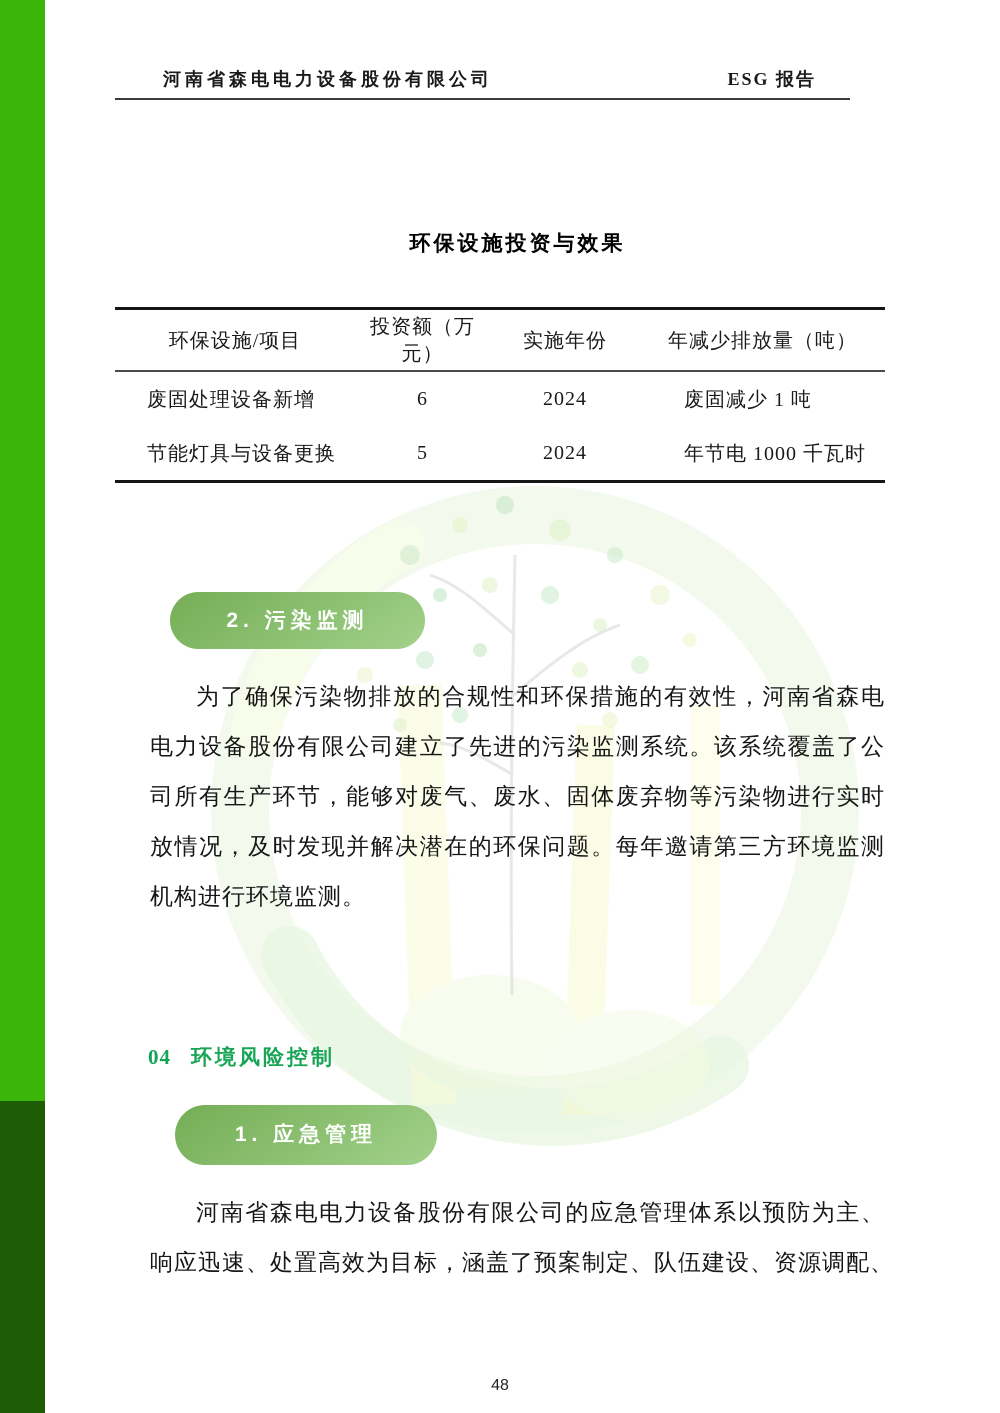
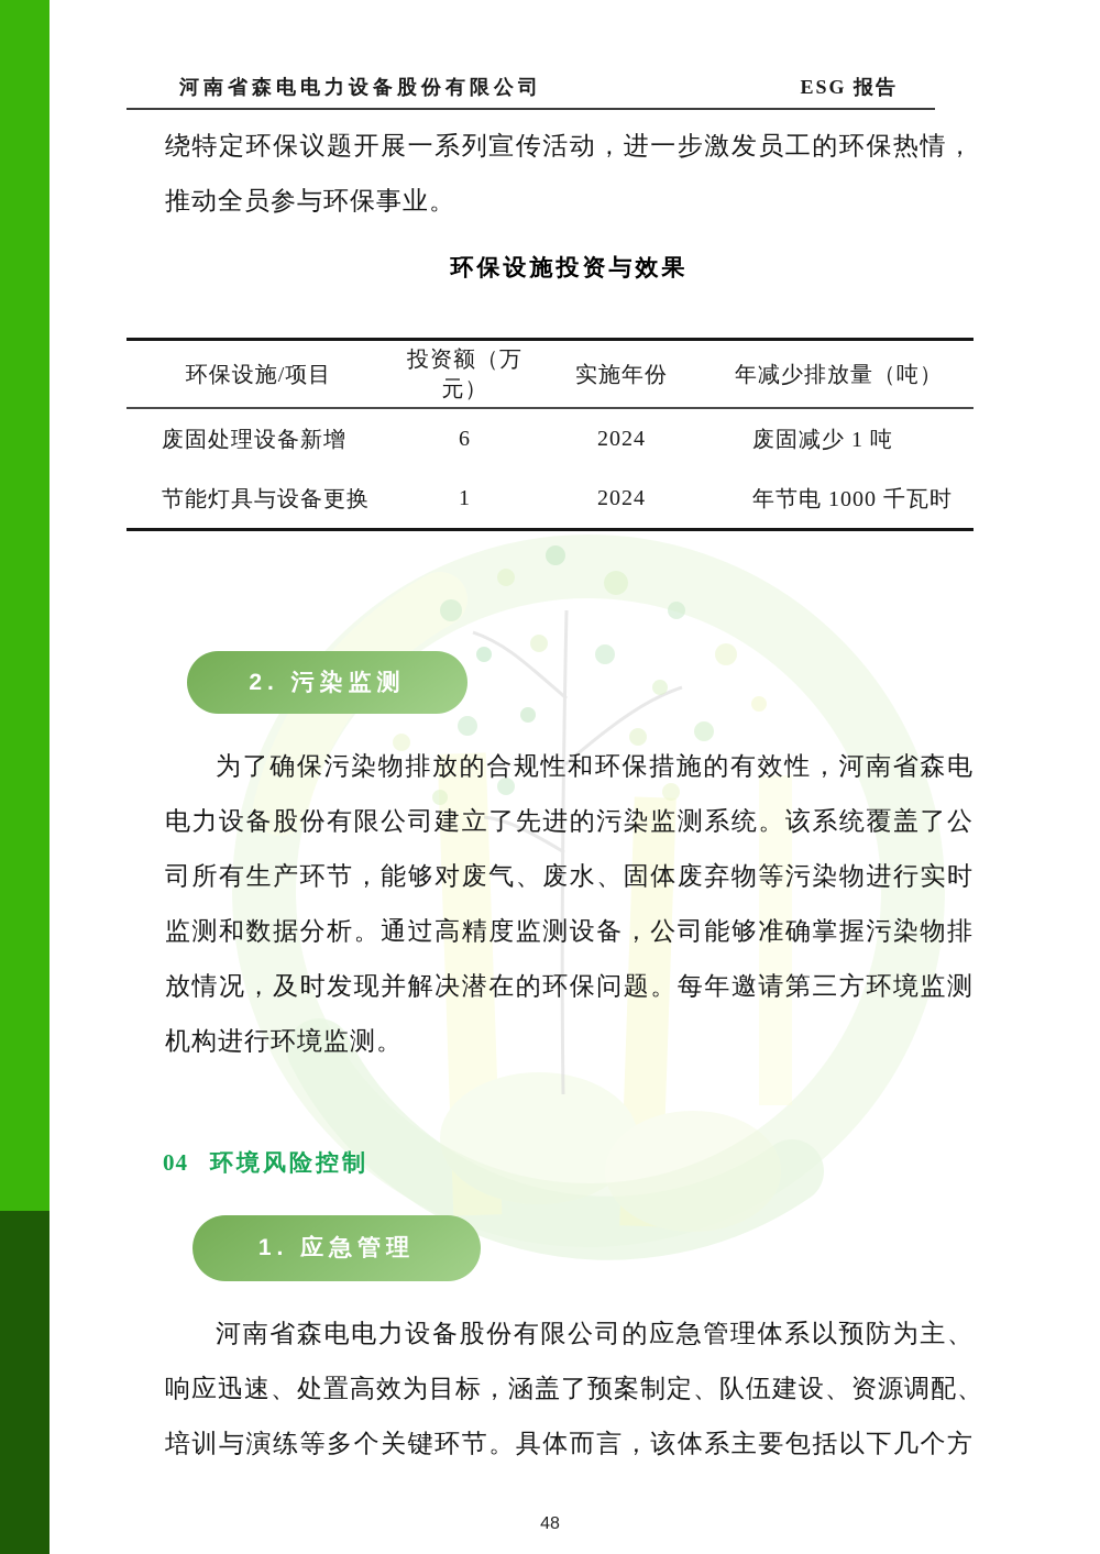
  河南省森电电力设备股份有限公司
  ESG 报告
+ 绕特定环保议题开展一系列宣传活动，进一步激发员工的环保热情，
+ 推动全员参与环保事业。
  环保设施投资与效果
  环保设施/项目	投资额（万元）	实施年份	年减少排放量（吨）
  废固处理设备新增	6	2024	废固减少 1 吨
- 节能灯具与设备更换	5	2024	年节电 1000 千瓦时
+ 节能灯具与设备更换	1	2024	年节电 1000 千瓦时
  2. 污染监测
  为了确保污染物排放的合规性和环保措施的有效性，河南省森电
  电力设备股份有限公司建立了先进的污染监测系统。该系统覆盖了公
  司所有生产环节，能够对废气、废水、固体废弃物等污染物进行实时
+ 监测和数据分析。通过高精度监测设备，公司能够准确掌握污染物排
  放情况，及时发现并解决潜在的环保问题。每年邀请第三方环境监测
  机构进行环境监测。
  04
  环境风险控制
  1. 应急管理
  河南省森电电力设备股份有限公司的应急管理体系以预防为主、
  响应迅速、处置高效为目标，涵盖了预案制定、队伍建设、资源调配、
+ 培训与演练等多个关键环节。具体而言，该体系主要包括以下几个方
  48
